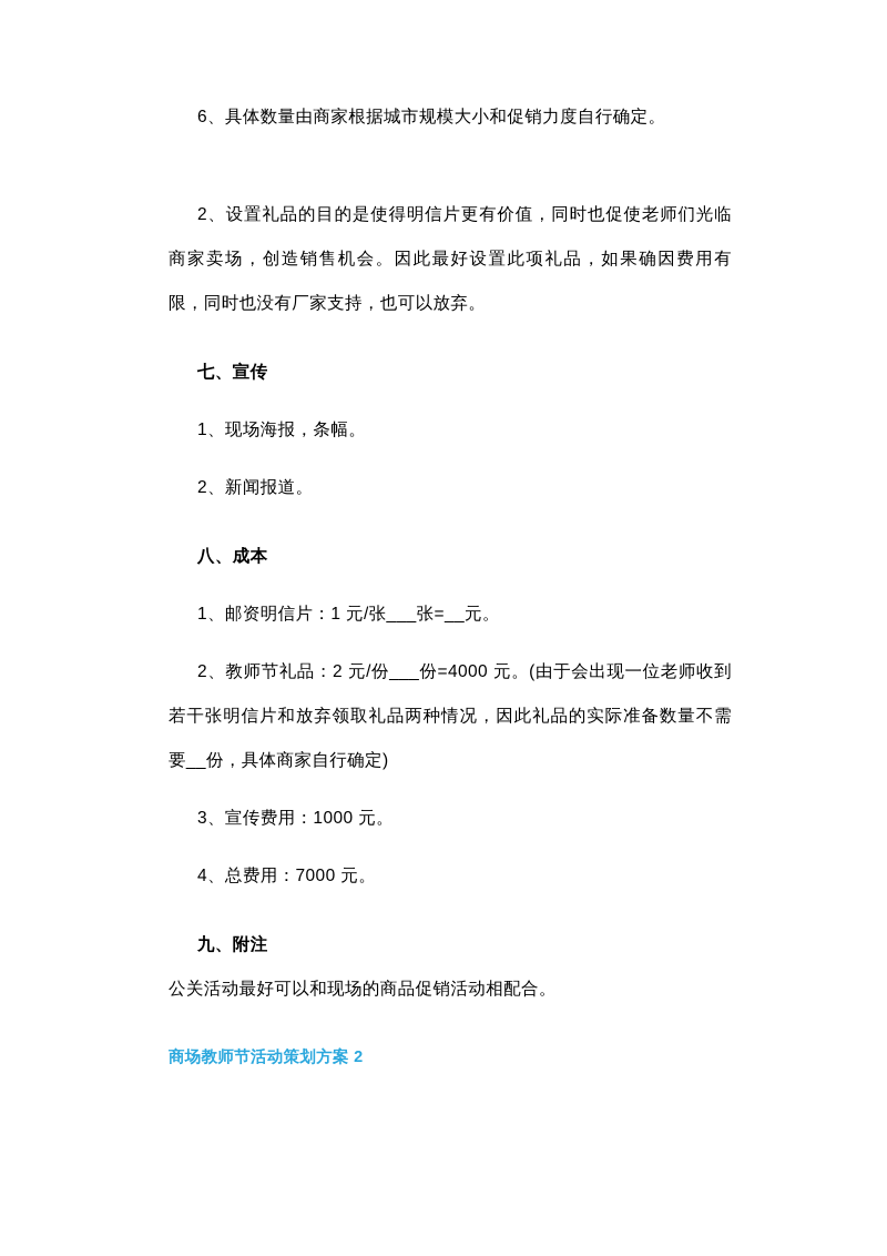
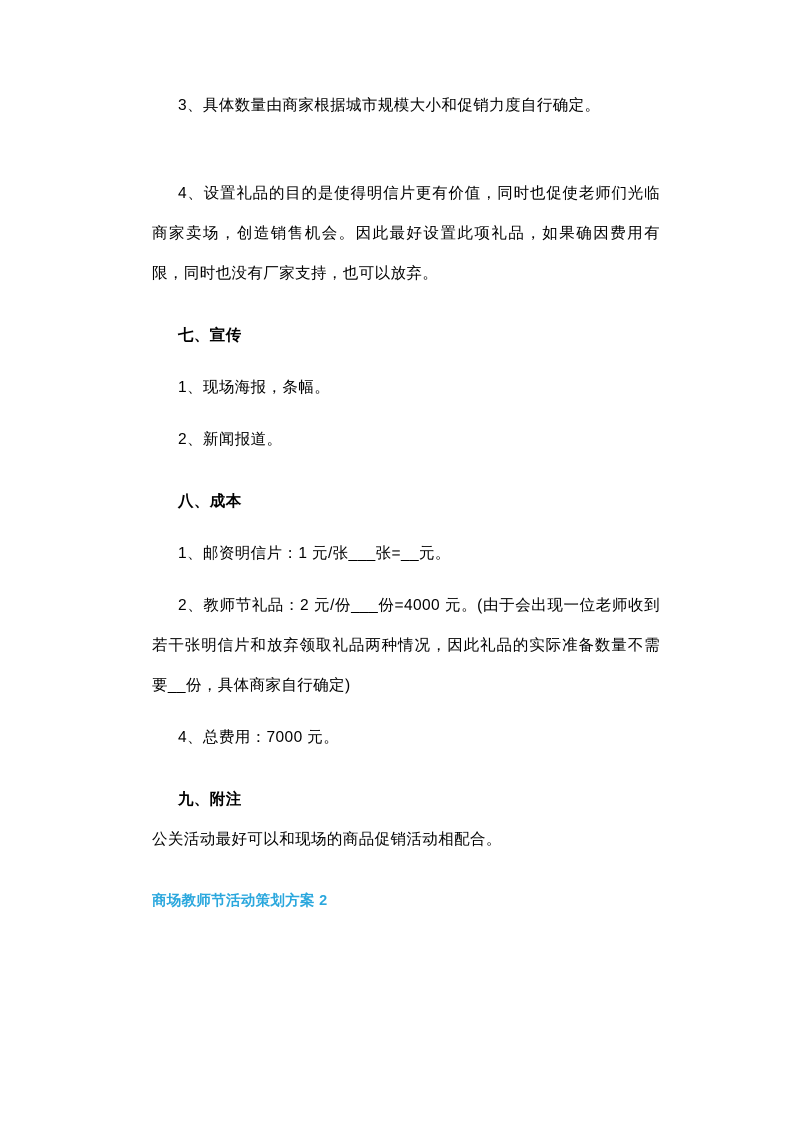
- 6、具体数量由商家根据城市规模大小和促销力度自行确定。
+ 3、具体数量由商家根据城市规模大小和促销力度自行确定。
- 2、设置礼品的目的是使得明信片更有价值，同时也促使老师们光临商家卖场，创造销售机会。因此最好设置此项礼品，如果确因费用有限，同时也没有厂家支持，也可以放弃。
+ 4、设置礼品的目的是使得明信片更有价值，同时也促使老师们光临商家卖场，创造销售机会。因此最好设置此项礼品，如果确因费用有限，同时也没有厂家支持，也可以放弃。
  七、宣传
  1、现场海报，条幅。
  2、新闻报道。
  八、成本
  1、邮资明信片：1 元/张___张=__元。
  2、教师节礼品：2 元/份___份=4000 元。(由于会出现一位老师收到若干张明信片和放弃领取礼品两种情况，因此礼品的实际准备数量不需要__份，具体商家自行确定)
- 3、宣传费用：1000 元。
  4、总费用：7000 元。
  九、附注
  公关活动最好可以和现场的商品促销活动相配合。
  商场教师节活动策划方案 2
